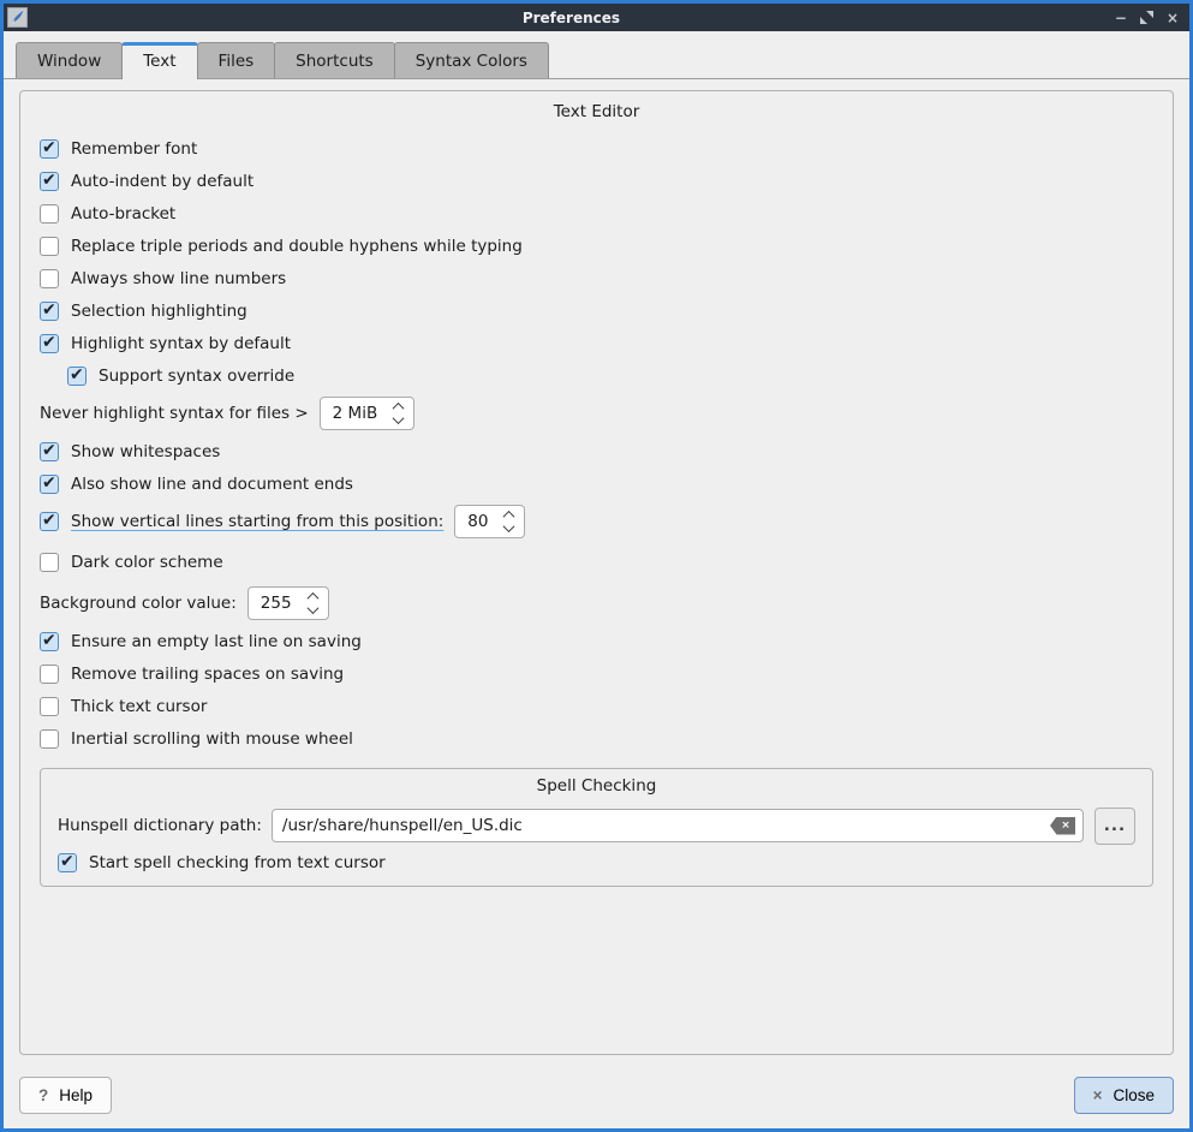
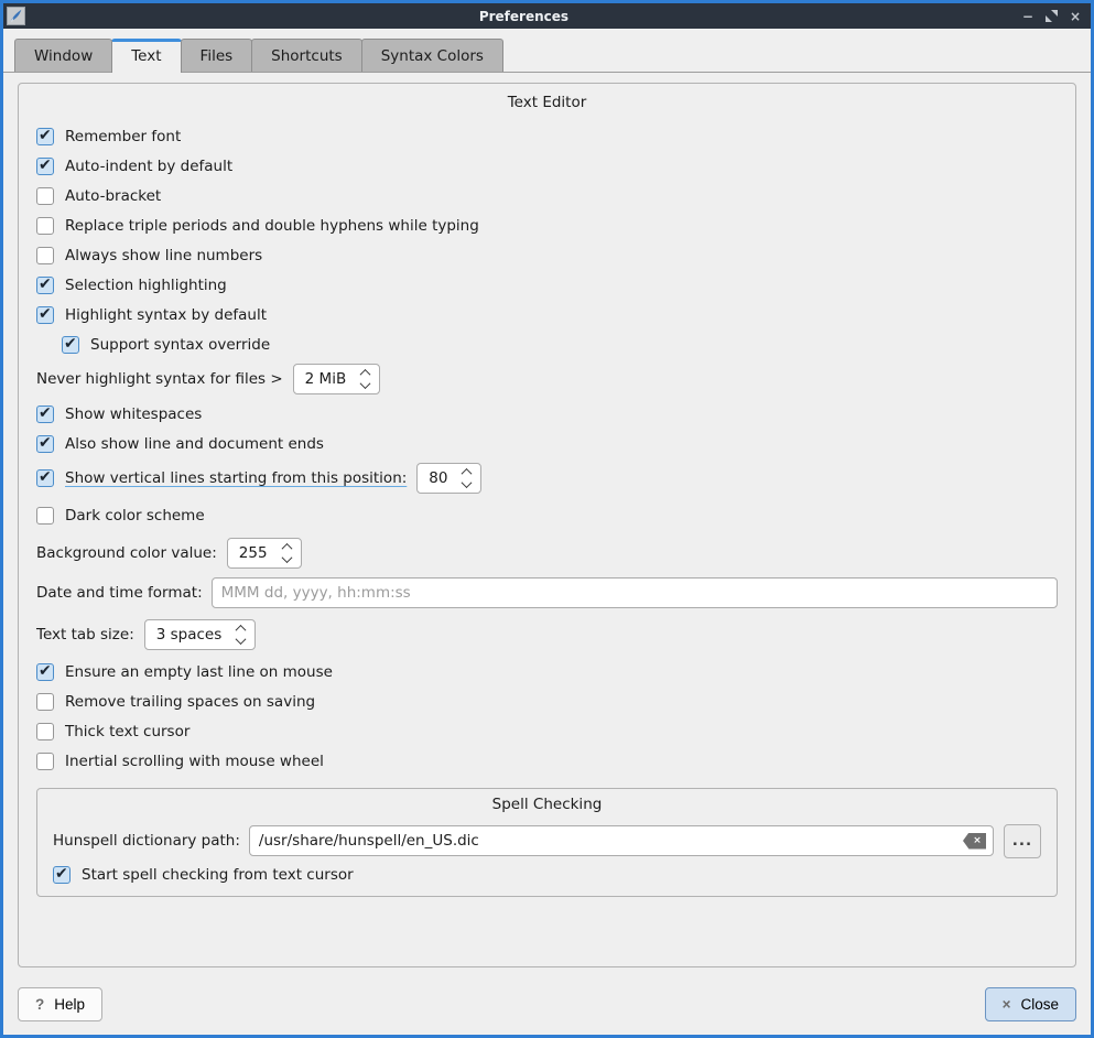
  Preferences
  −
  ×
  Window
  Text
  Files
  Shortcuts
  Syntax Colors
  Text Editor
  Remember font
  Auto-indent by default
  Auto-bracket
  Replace triple periods and double hyphens while typing
  Always show line numbers
  Selection highlighting
  Highlight syntax by default
  Support syntax override
  Never highlight syntax for files >
  2 MiB
  Show whitespaces
  Also show line and document ends
  Show vertical lines starting from this position:
  80
  Dark color scheme
  Background color value:
  255
+ Date and time format:
+ MMM dd, yyyy, hh:mm:ss
+ Text tab size:
+ 3 spaces
- Ensure an empty last line on saving
+ Ensure an empty last line on mouse
  Remove trailing spaces on saving
  Thick text cursor
  Inertial scrolling with mouse wheel
  Spell Checking
  Hunspell dictionary path:
  /usr/share/hunspell/en_US.dic
  ×
  ...
  Start spell checking from text cursor
  ?
  Help
  ×
  Close
